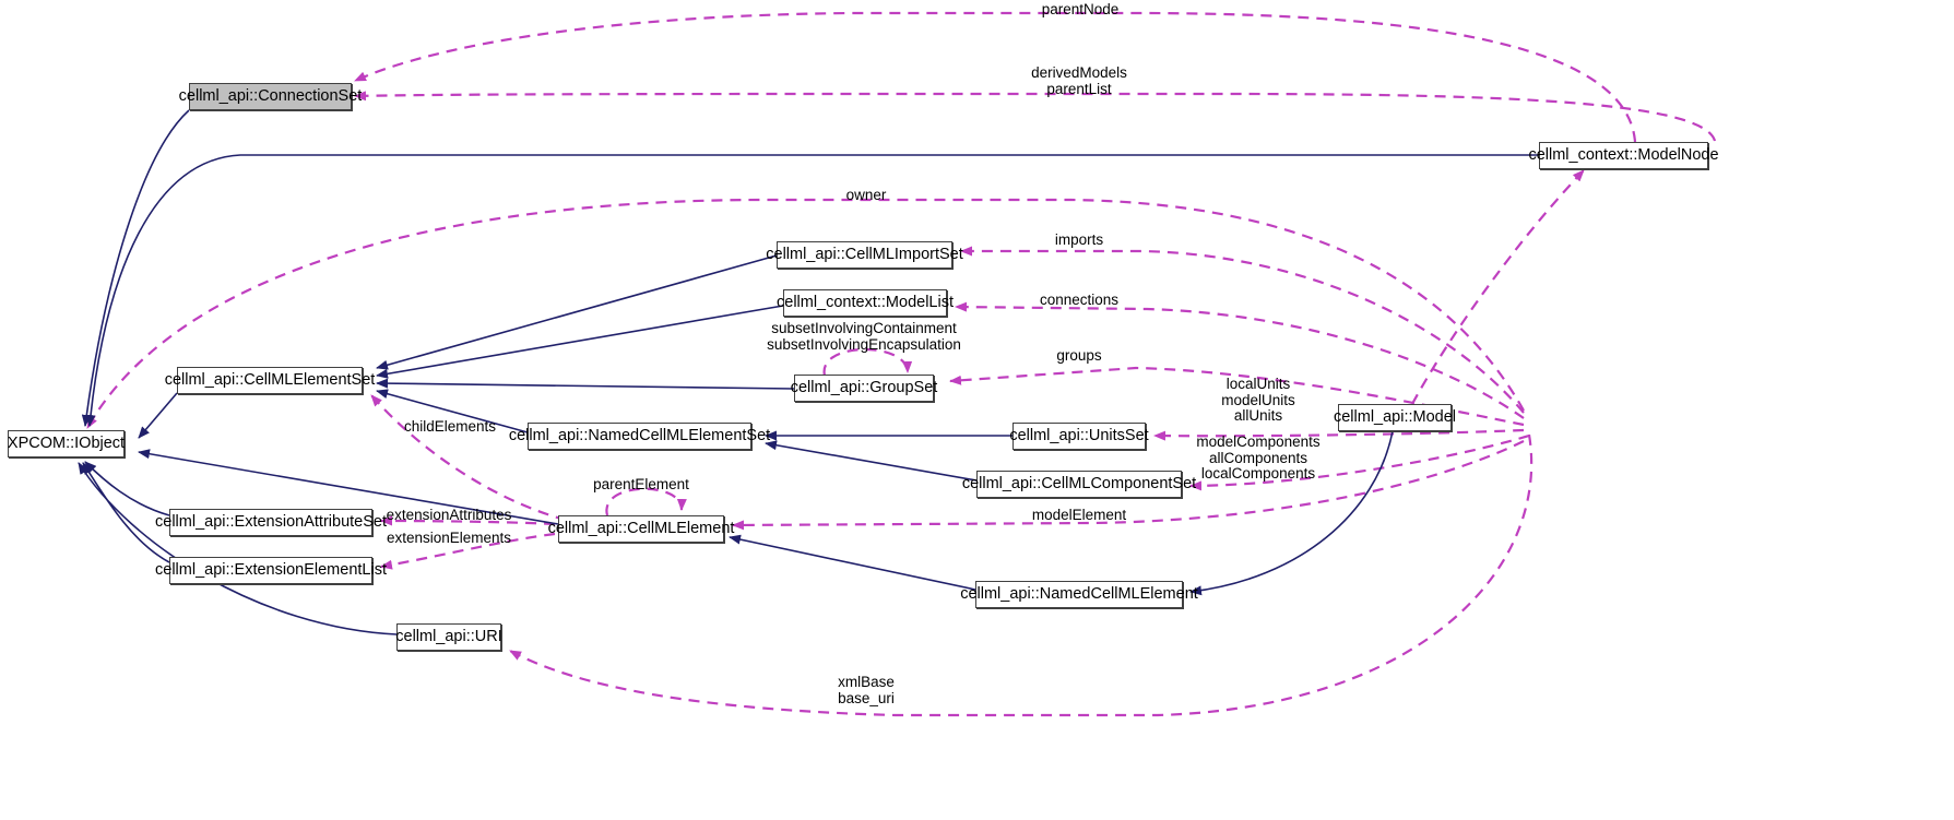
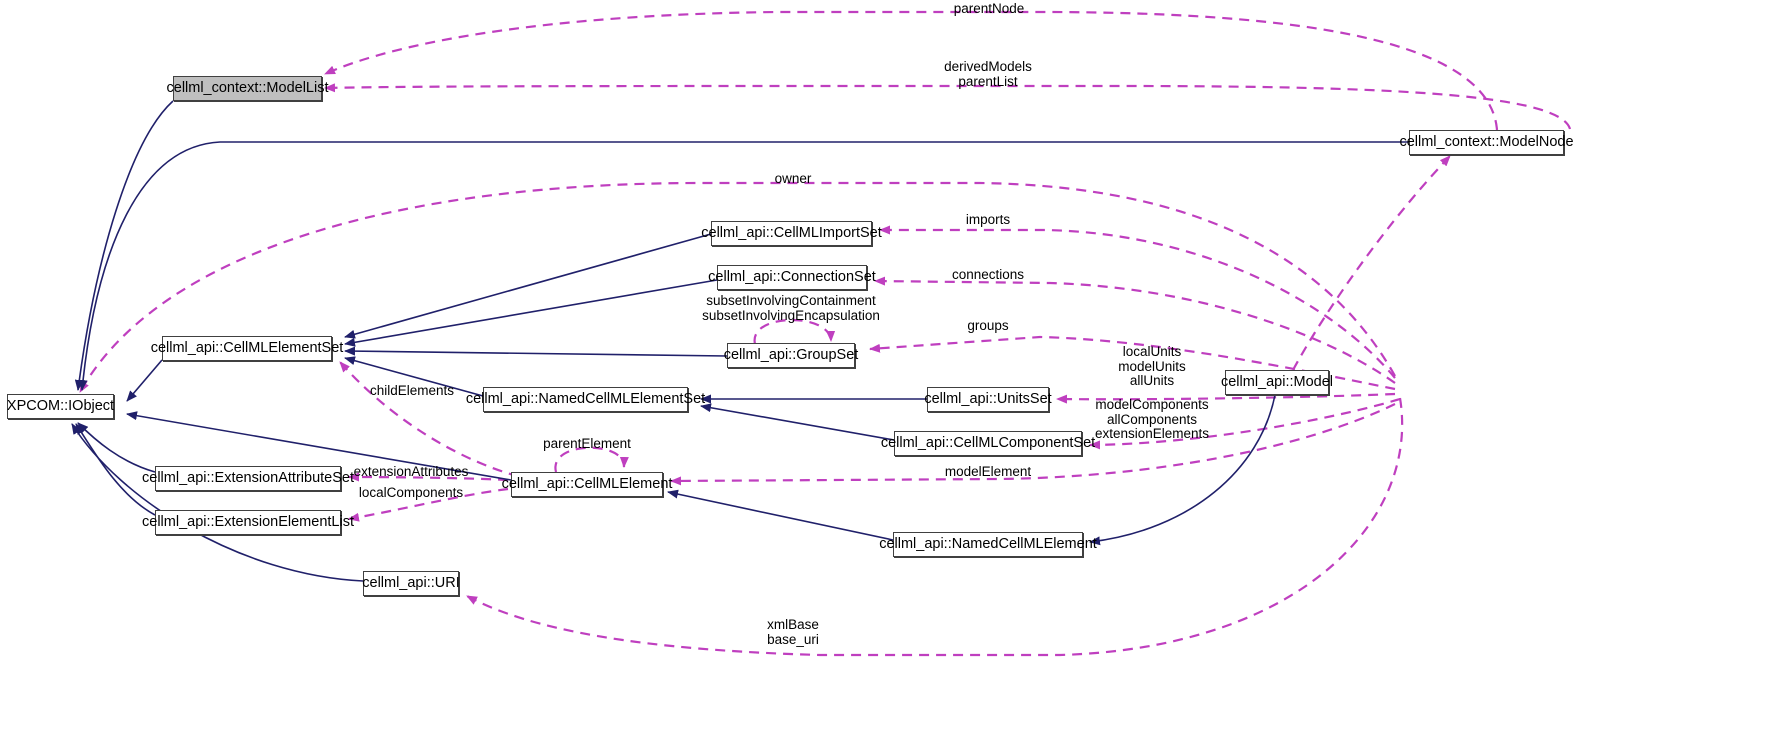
- cellml_api::ConnectionSet
+ cellml_context::ModelList
  cellml_context::ModelNode
  cellml_api::CellMLImportSet
- cellml_context::ModelList
+ cellml_api::ConnectionSet
  cellml_api::GroupSet
  cellml_api::CellMLElementSet
  cellml_api::NamedCellMLElementSet
  cellml_api::UnitsSet
  cellml_api::CellMLComponentSet
  cellml_api::Model
  XPCOM::IObject
  cellml_api::ExtensionAttributeSet
  cellml_api::ExtensionElementList
  cellml_api::CellMLElement
  cellml_api::NamedCellMLElement
  cellml_api::URI
  parentNode
  derivedModels
  parentList
  owner
  imports
  connections
  subsetInvolvingContainment
  subsetInvolvingEncapsulation
  groups
  localUnits
  modelUnits
  allUnits
  modelComponents
  allComponents
- localComponents
+ extensionElements
  childElements
  parentElement
  modelElement
  extensionAttributes
- extensionElements
+ localComponents
  xmlBase
  base_uri
